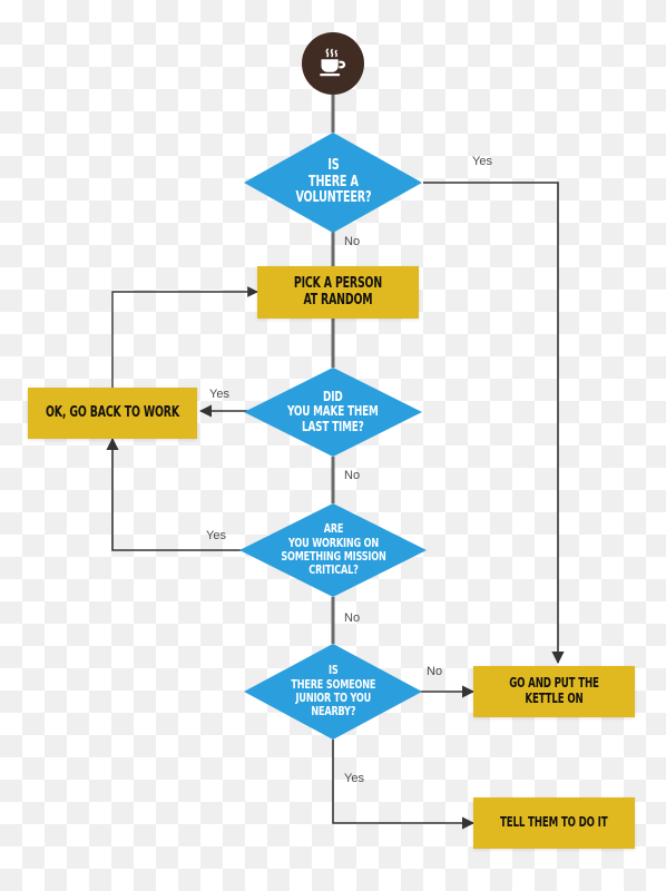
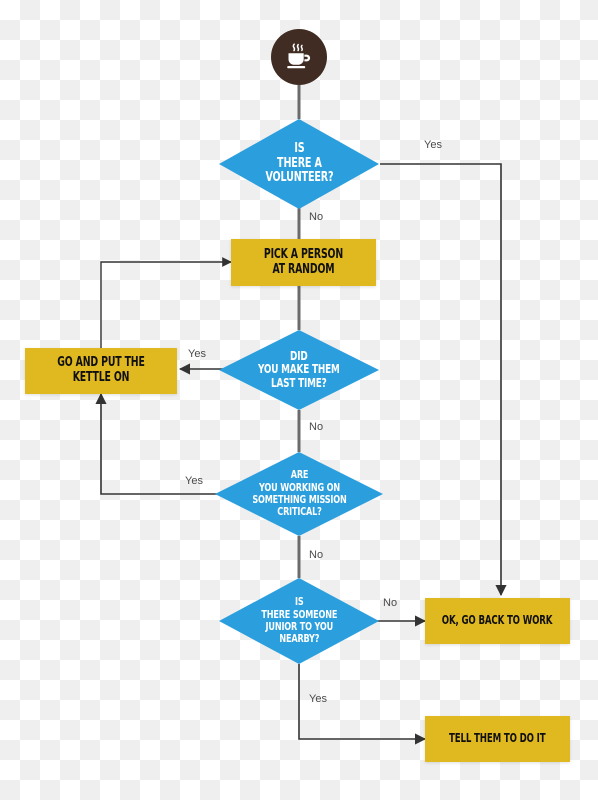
  IS
  THERE A
  VOLUNTEER?
  PICK A PERSON
  AT RANDOM
  DID
  YOU MAKE THEM
  LAST TIME?
- OK, GO BACK TO WORK
+ GO AND PUT THE KETTLE ON
  ARE
  YOU WORKING ON
  SOMETHING MISSION
  CRITICAL?
  IS
  THERE SOMEONE
  JUNIOR TO YOU
  NEARBY?
- GO AND PUT THE KETTLE ON
+ OK, GO BACK TO WORK
  TELL THEM TO DO IT
  Yes
  No
  Yes
  No
  Yes
  No
  No
  Yes
